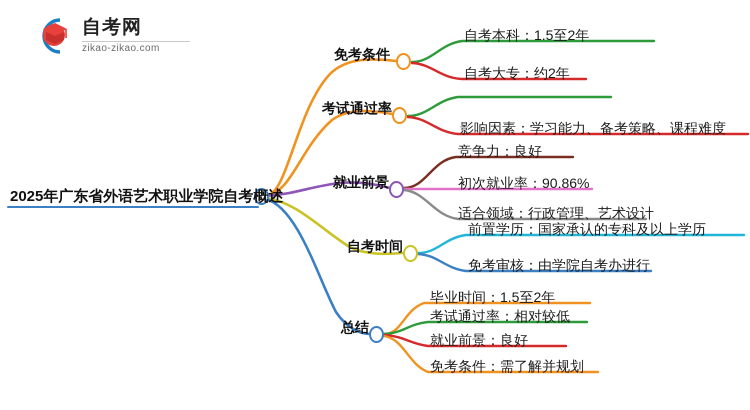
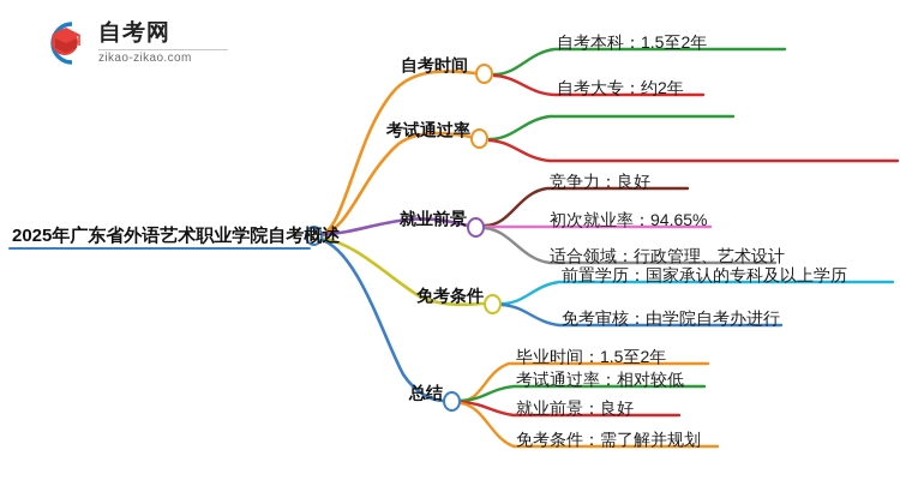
  自考网
  zikao-zikao.com
  2025年广东省外语艺术职业学院自考概述
- 免考条件
+ 自考时间
  考试通过率
  就业前景
- 自考时间
+ 免考条件
  总结
  自考本科：1.5至2年
  自考大专：约2年
- 影响因素：学习能力、备考策略、课程难度
  竞争力：良好
- 初次就业率：90.86%
+ 初次就业率：94.65%
  适合领域：行政管理、艺术设计
  前置学历：国家承认的专科及以上学历
  免考审核：由学院自考办进行
  毕业时间：1.5至2年
  考试通过率：相对较低
  就业前景：良好
  免考条件：需了解并规划
